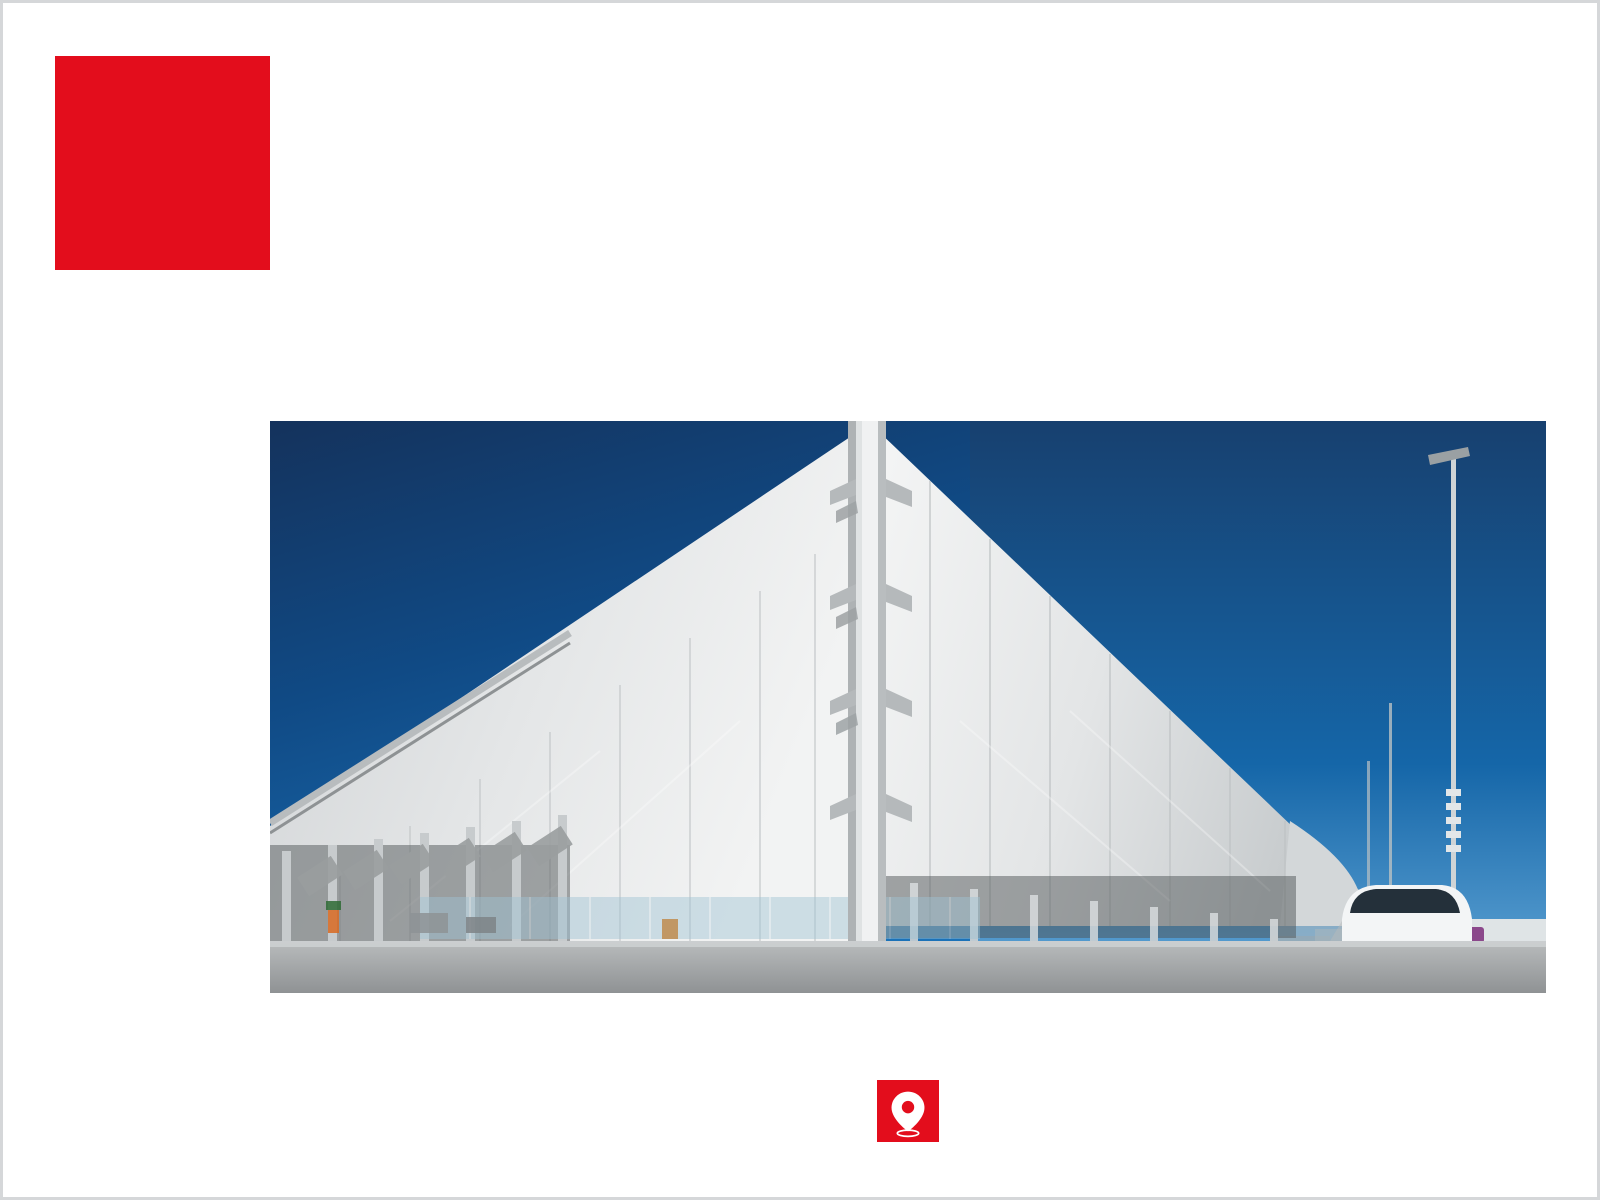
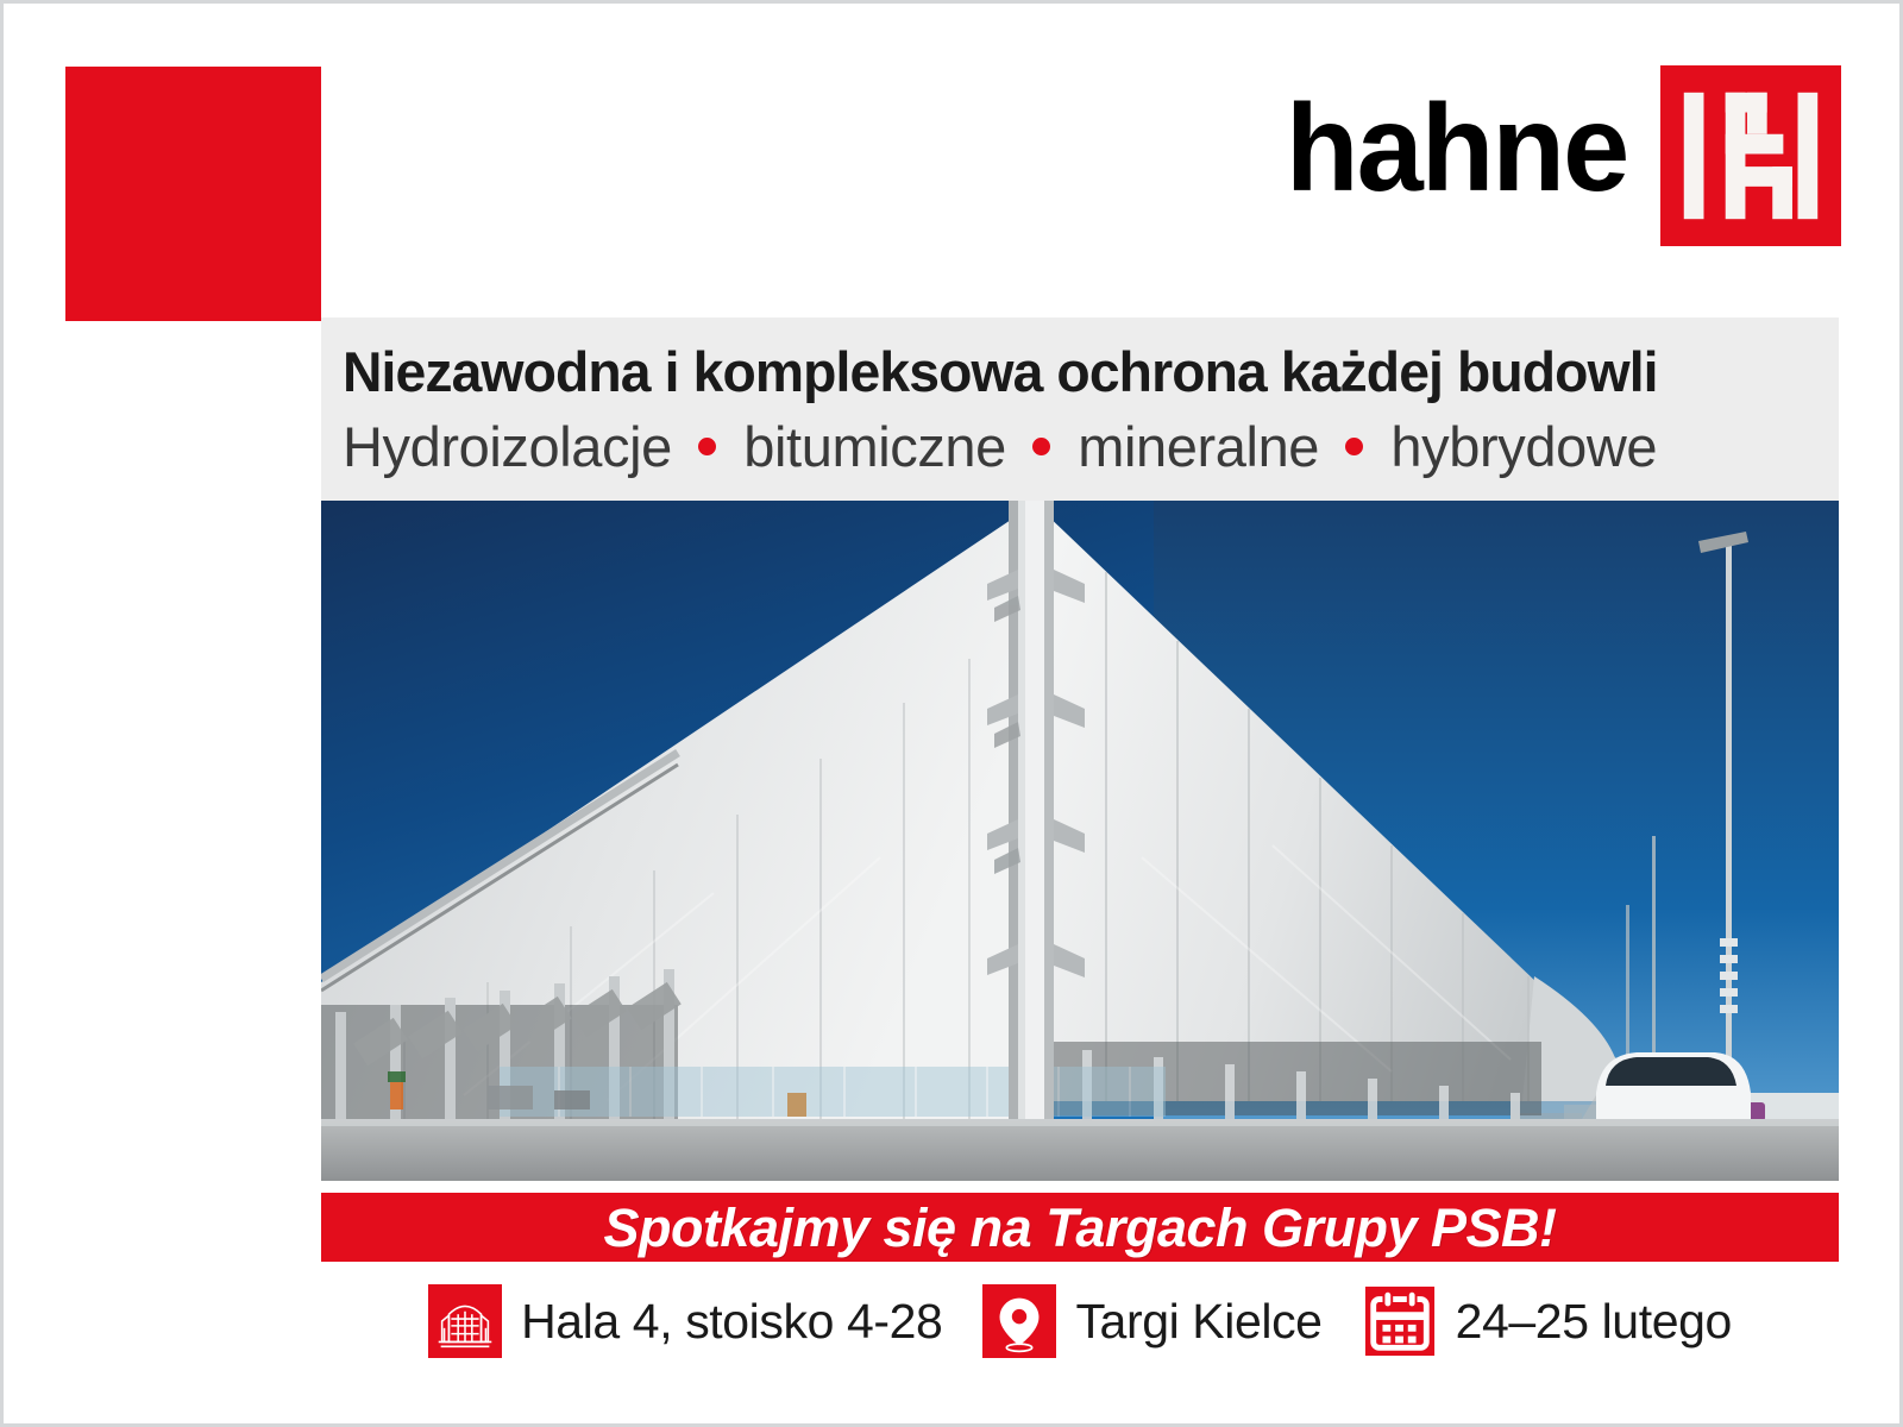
+ hahne
+ Niezawodna i kompleksowa ochrona każdej budowli
+ Hydroizolacje bitumiczne mineralne hybrydowe
+ Spotkajmy się na Targach Grupy PSB!
+ Hala 4, stoisko 4-28
+ Targi Kielce
+ 24–25 lutego
